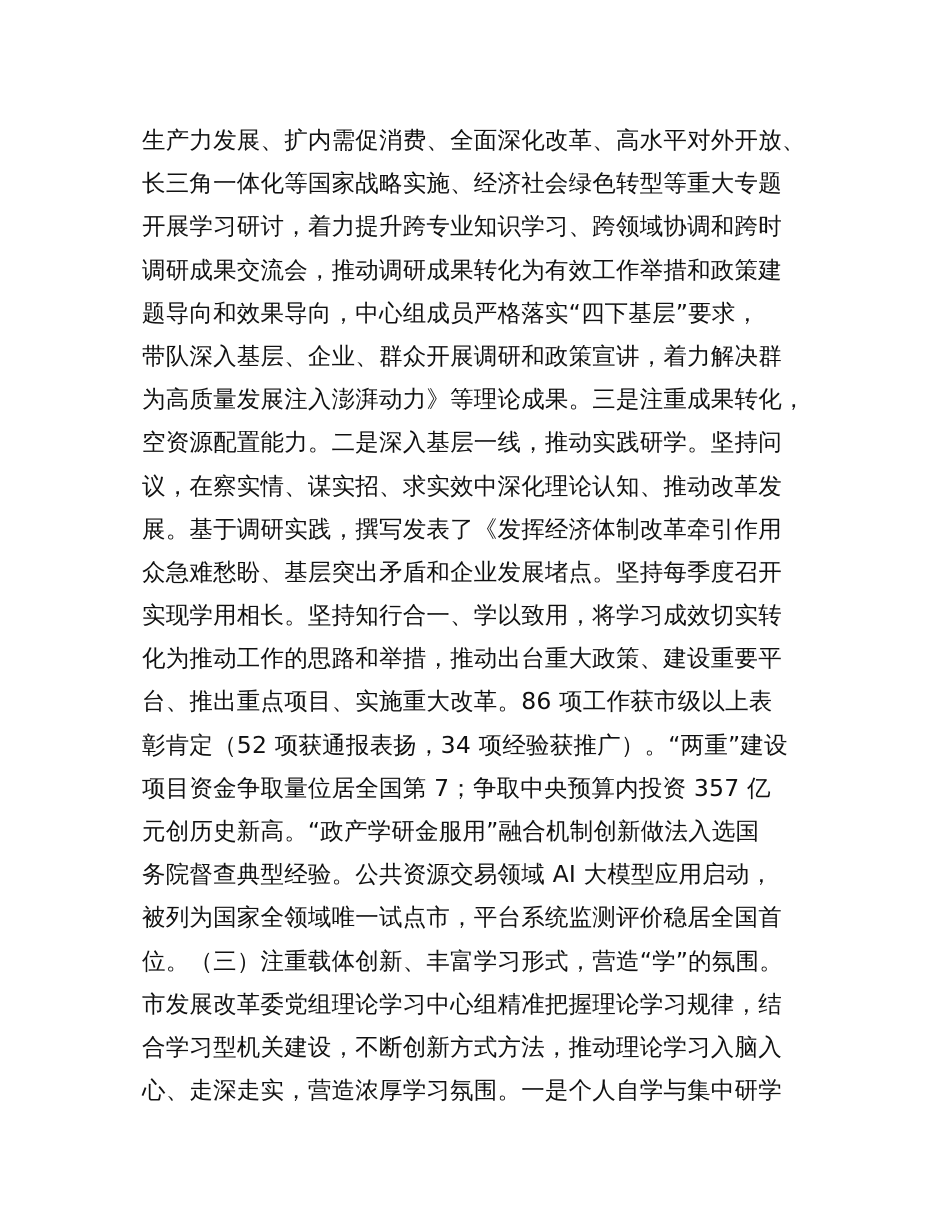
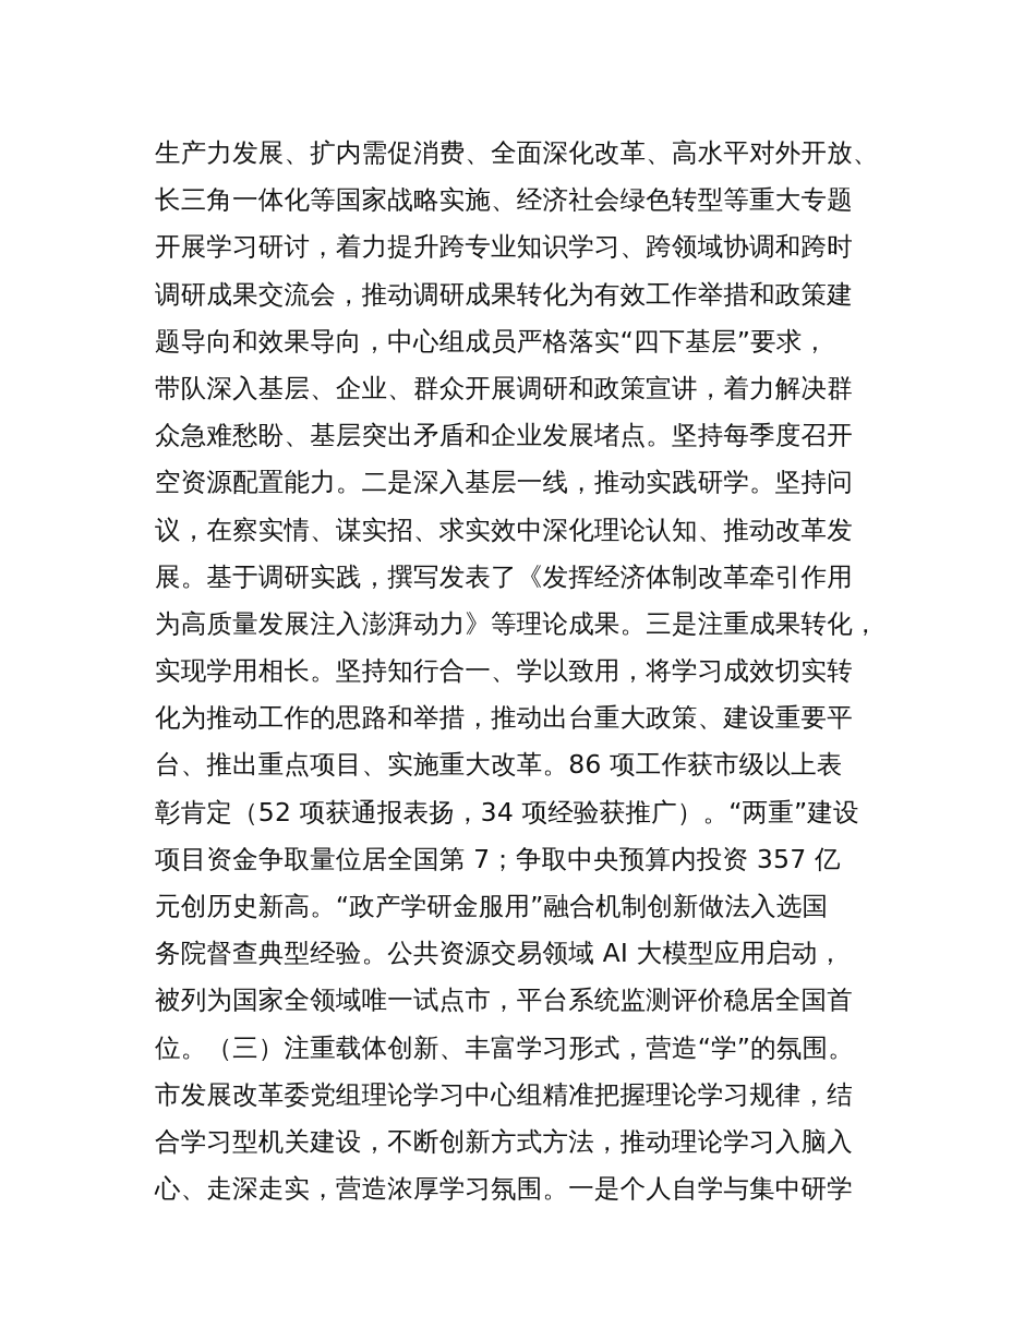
  生产力发展、扩内需促消费、全面深化改革、高水平对外开放、
  长三角一体化等国家战略实施、经济社会绿色转型等重大专题
  开展学习研讨，着力提升跨专业知识学习、跨领域协调和跨时
  调研成果交流会，推动调研成果转化为有效工作举措和政策建
  题导向和效果导向，中心组成员严格落实“四下基层”要求，
  带队深入基层、企业、群众开展调研和政策宣讲，着力解决群
- 为高质量发展注入澎湃动力》等理论成果。三是注重成果转化，
+ 众急难愁盼、基层突出矛盾和企业发展堵点。坚持每季度召开
  空资源配置能力。二是深入基层一线，推动实践研学。坚持问
  议，在察实情、谋实招、求实效中深化理论认知、推动改革发
  展。基于调研实践，撰写发表了《发挥经济体制改革牵引作用
- 众急难愁盼、基层突出矛盾和企业发展堵点。坚持每季度召开
+ 为高质量发展注入澎湃动力》等理论成果。三是注重成果转化，
  实现学用相长。坚持知行合一、学以致用，将学习成效切实转
  化为推动工作的思路和举措，推动出台重大政策、建设重要平
  台、推出重点项目、实施重大改革。86 项工作获市级以上表
  彰肯定（52 项获通报表扬，34 项经验获推广）。“两重”建设
  项目资金争取量位居全国第 7；争取中央预算内投资 357 亿
  元创历史新高。“政产学研金服用”融合机制创新做法入选国
  务院督查典型经验。公共资源交易领域 AI 大模型应用启动，
  被列为国家全领域唯一试点市，平台系统监测评价稳居全国首
  位。（三）注重载体创新、丰富学习形式，营造“学”的氛围。
  市发展改革委党组理论学习中心组精准把握理论学习规律，结
  合学习型机关建设，不断创新方式方法，推动理论学习入脑入
  心、走深走实，营造浓厚学习氛围。一是个人自学与集中研学
